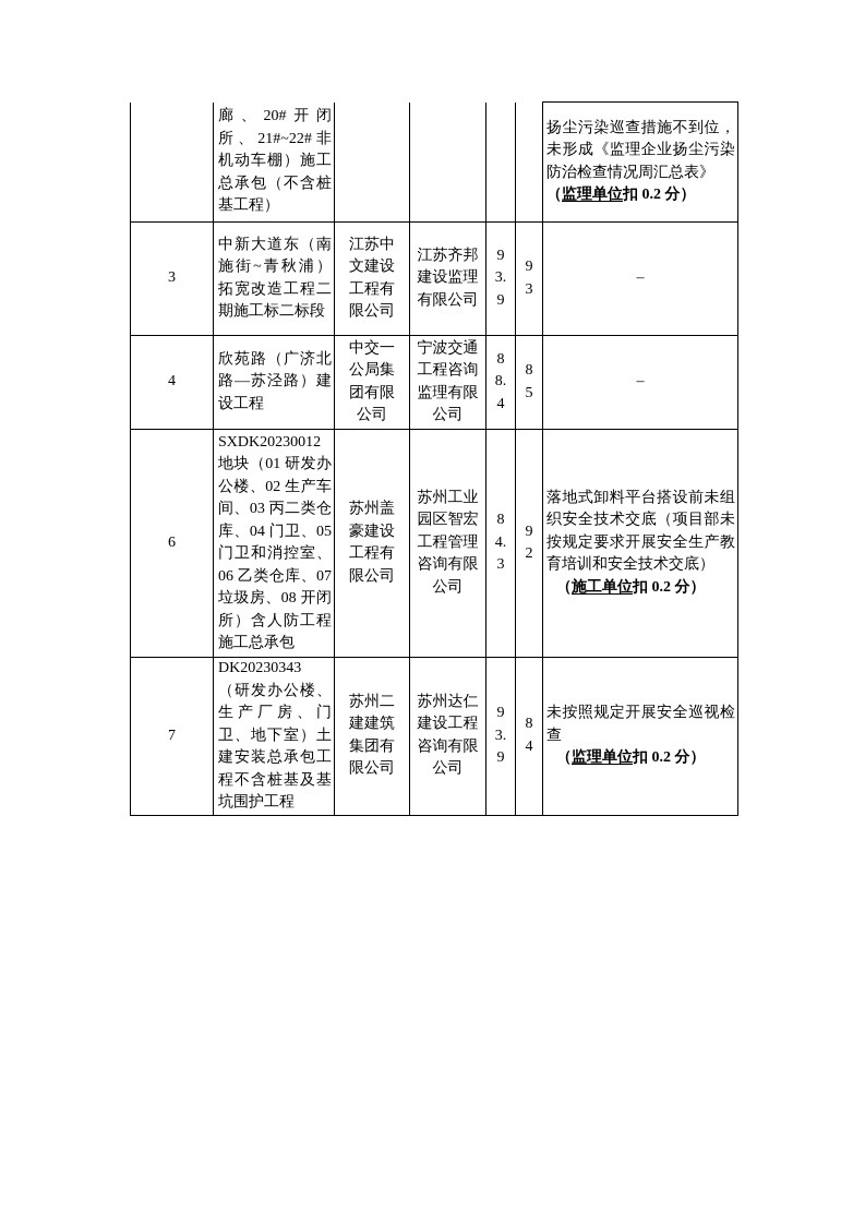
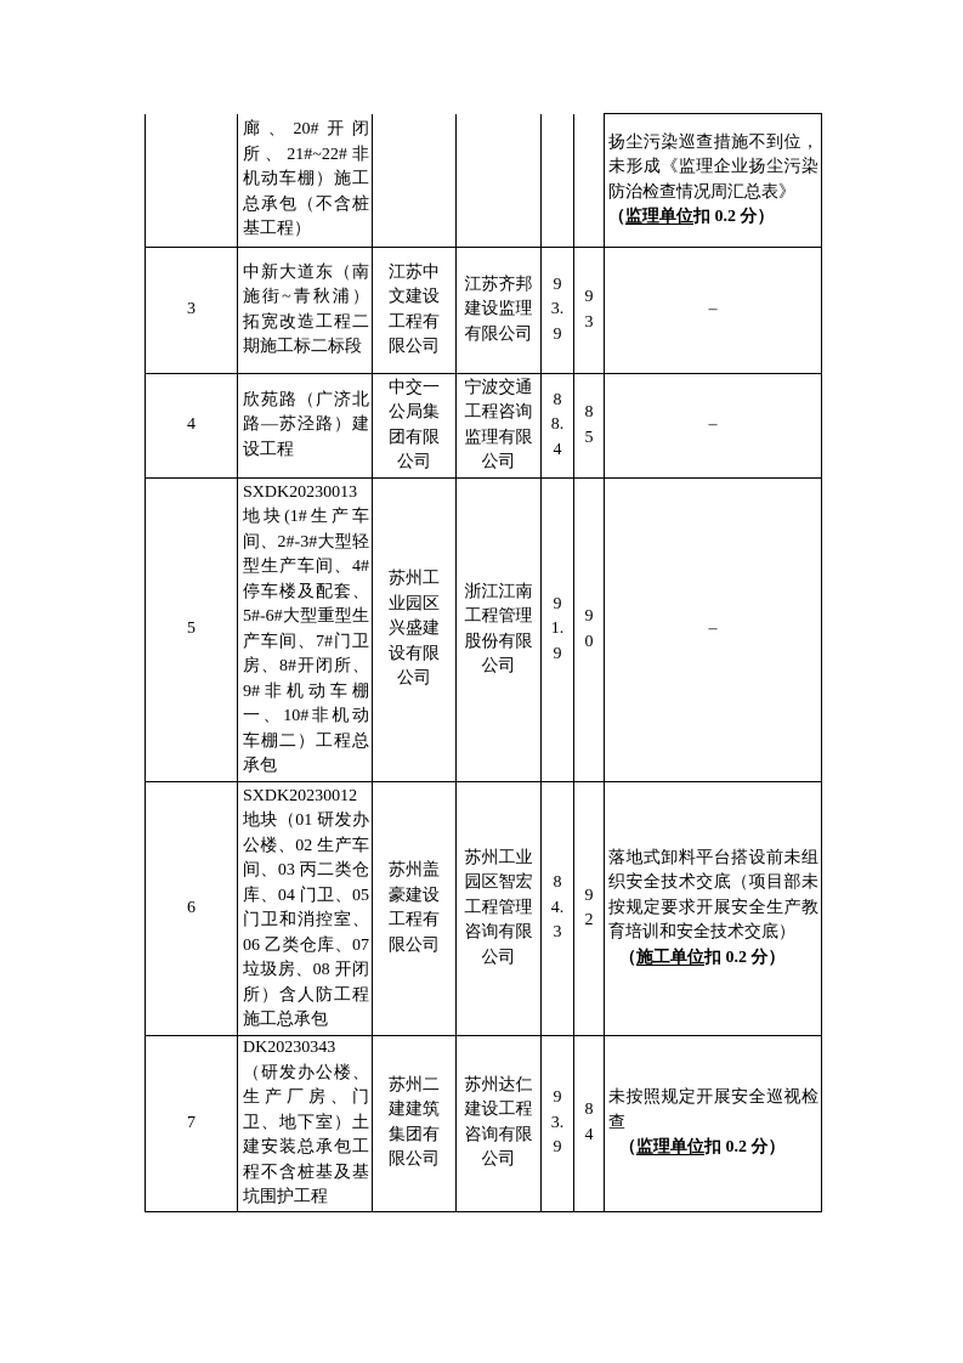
  	廊、20#开闭所、21#~22#非机动车棚）施工总承包（不含桩基工程）					扬尘污染巡查措施不到位，未形成《监理企业扬尘污染防治检查情况周汇总表》（监理单位扣 0.2 分）
  3	中新大道东（南施街~青秋浦）拓宽改造工程二期施工标二标段	江苏中文建设工程有限公司	江苏齐邦建设监理有限公司	93.9	93	–
  4	欣苑路（广济北路—苏泾路）建设工程	中交一公局集团有限公司	宁波交通工程咨询监理有限公司	88.4	85	–
+ 5	SXDK20230013地块(1#生产车间、2#-3#大型轻型生产车间、4#停车楼及配套、5#-6#大型重型生产车间、7#门卫房、8#开闭所、9#非机动车棚一、10#非机动车棚二）工程总承包	苏州工业园区兴盛建设有限公司	浙江江南工程管理股份有限公司	91.9	90	–
  6	SXDK20230012地块（01 研发办公楼、02 生产车间、03 丙二类仓库、04 门卫、05 门卫和消控室、06 乙类仓库、07 垃圾房、08 开闭所）含人防工程施工总承包	苏州盖豪建设工程有限公司	苏州工业园区智宏工程管理咨询有限公司	84.3	92	落地式卸料平台搭设前未组织安全技术交底（项目部未按规定要求开展安全生产教育培训和安全技术交底）（施工单位扣 0.2 分）
  7	DK20230343（研发办公楼、生产厂房、门卫、地下室）土建安装总承包工程不含桩基及基坑围护工程	苏州二建建筑集团有限公司	苏州达仁建设工程咨询有限公司	93.9	84	未按照规定开展安全巡视检查（监理单位扣 0.2 分）
